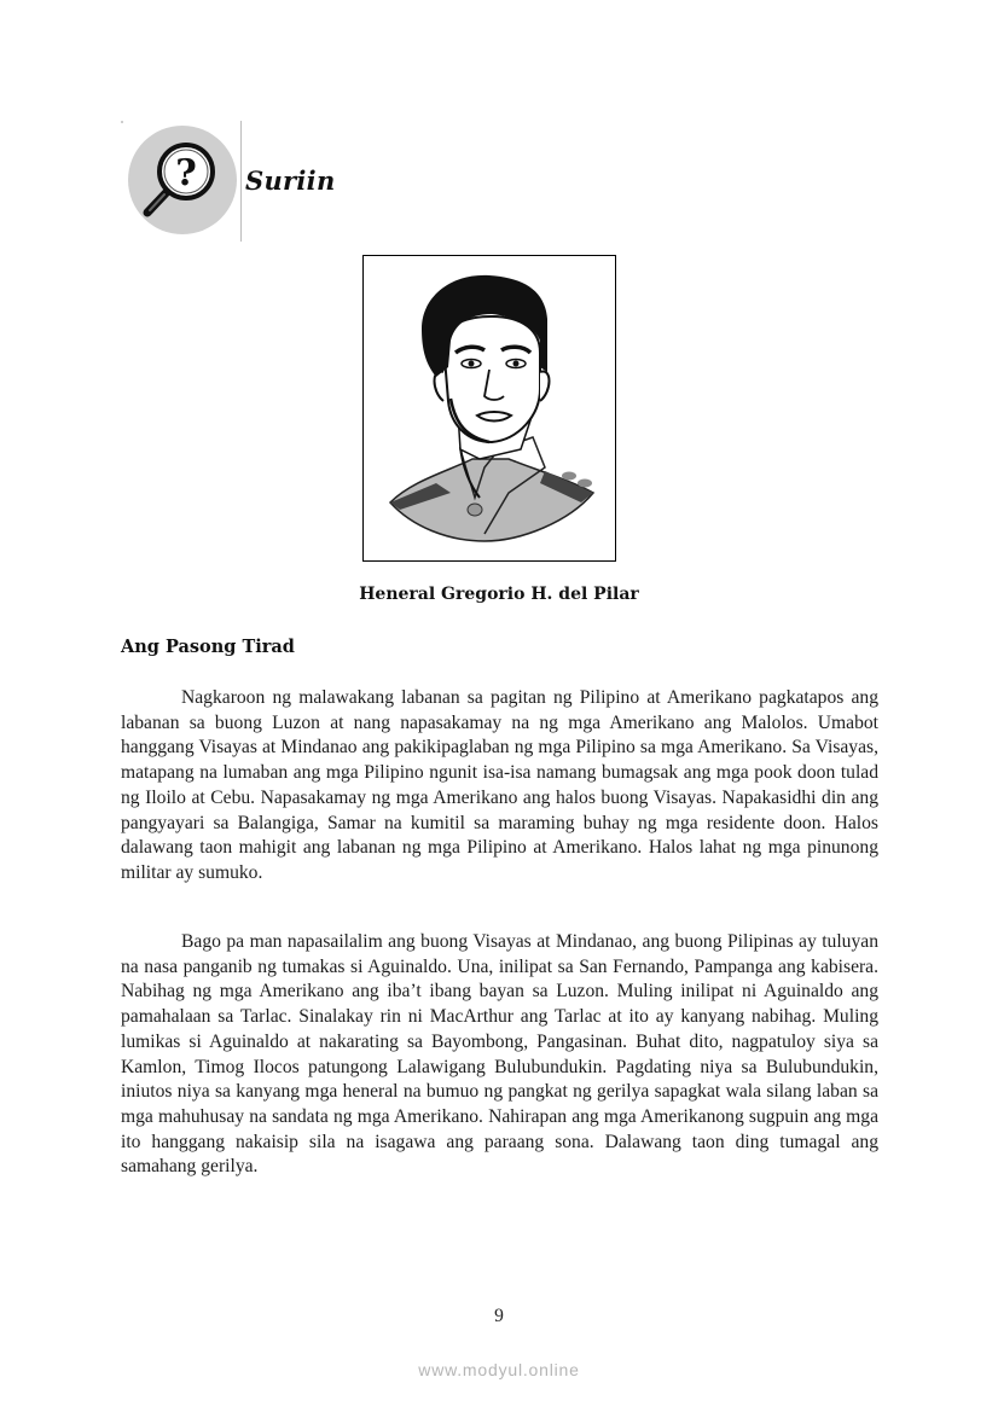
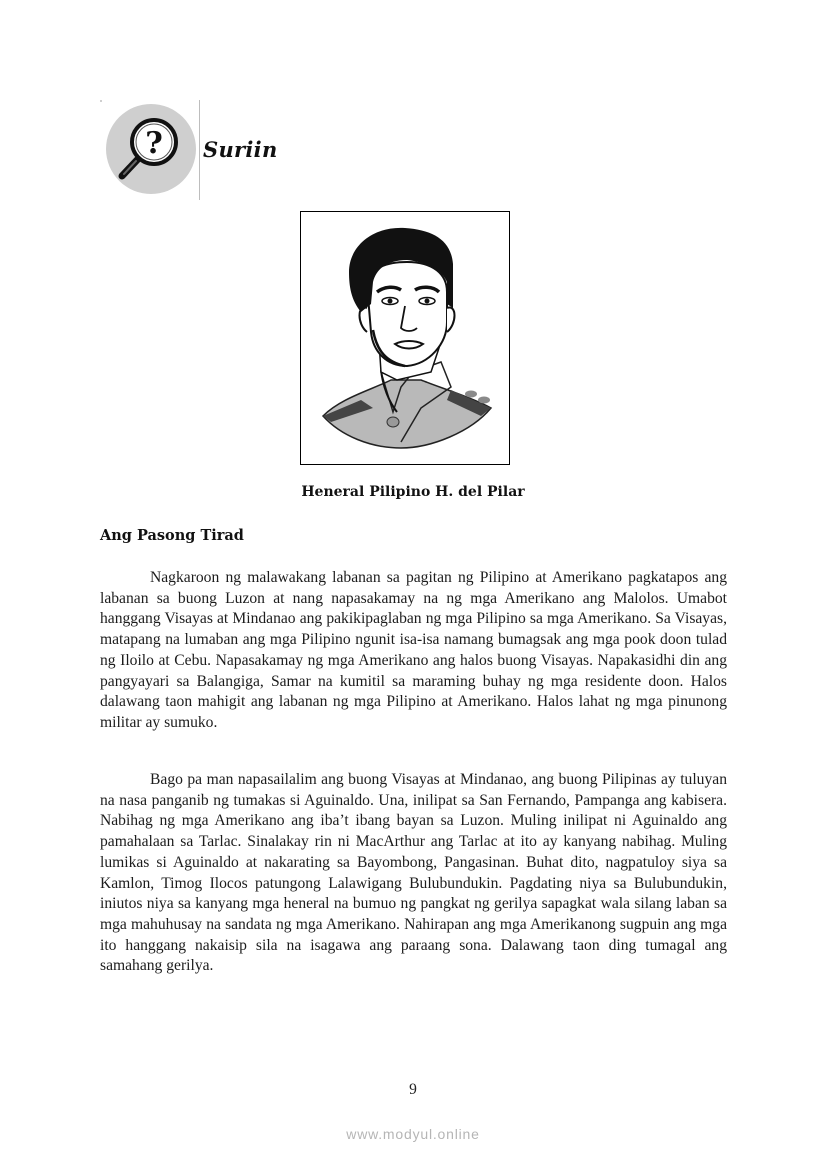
  ?
  Suriin
- Heneral Gregorio H. del Pilar
+ Heneral Pilipino H. del Pilar
  Ang Pasong Tirad
  Nagkaroon ng malawakang labanan sa pagitan ng Pilipino at Amerikano pagkatapos ang labanan sa buong Luzon at nang napasakamay na ng mga Amerikano ang Malolos. Umabot hanggang Visayas at Mindanao ang pakikipaglaban ng mga Pilipino sa mga Amerikano. Sa Visayas, matapang na lumaban ang mga Pilipino ngunit isa-isa namang bumagsak ang mga pook doon tulad ng Iloilo at Cebu. Napasakamay ng mga Amerikano ang halos buong Visayas. Napakasidhi din ang pangyayari sa Balangiga, Samar na kumitil sa maraming buhay ng mga residente doon. Halos dalawang taon mahigit ang labanan ng mga Pilipino at Amerikano. Halos lahat ng mga pinunong militar ay sumuko.
  Bago pa man napasailalim ang buong Visayas at Mindanao, ang buong Pilipinas ay tuluyan na nasa panganib ng tumakas si Aguinaldo. Una, inilipat sa San Fernando, Pampanga ang kabisera. Nabihag ng mga Amerikano ang iba’t ibang bayan sa Luzon. Muling inilipat ni Aguinaldo ang pamahalaan sa Tarlac. Sinalakay rin ni MacArthur ang Tarlac at ito ay kanyang nabihag. Muling lumikas si Aguinaldo at nakarating sa Bayombong, Pangasinan. Buhat dito, nagpatuloy siya sa Kamlon, Timog Ilocos patungong Lalawigang Bulubundukin. Pagdating niya sa Bulubundukin, iniutos niya sa kanyang mga heneral na bumuo ng pangkat ng gerilya sapagkat wala silang laban sa mga mahuhusay na sandata ng mga Amerikano. Nahirapan ang mga Amerikanong sugpuin ang mga ito hanggang nakaisip sila na isagawa ang paraang sona. Dalawang taon ding tumagal ang samahang gerilya.
  9
  www.modyul.online
